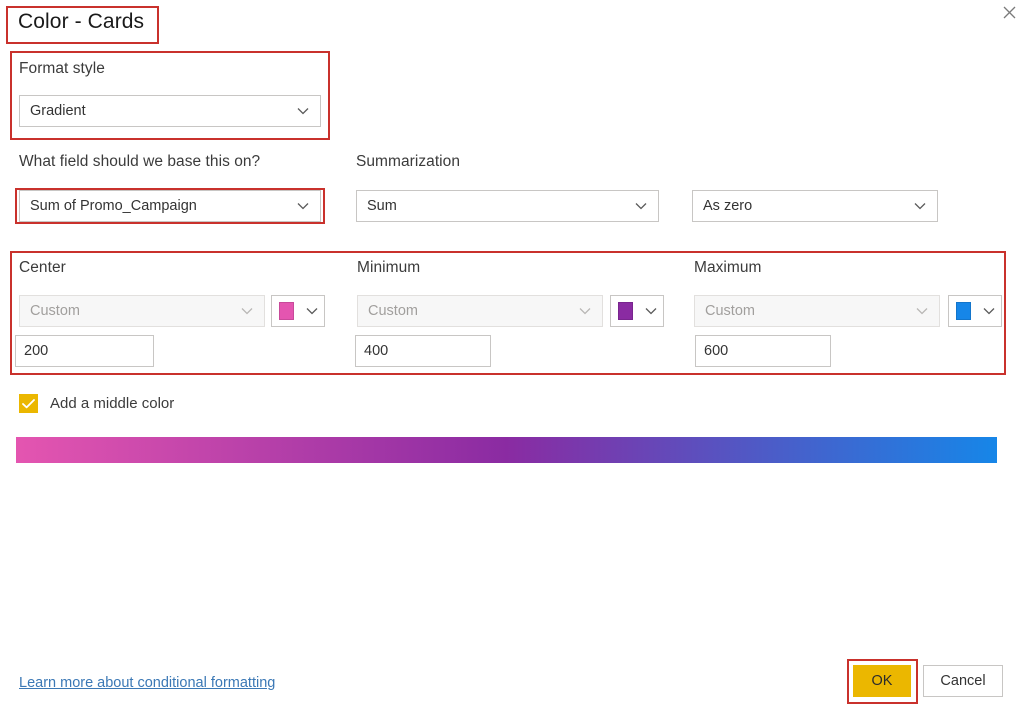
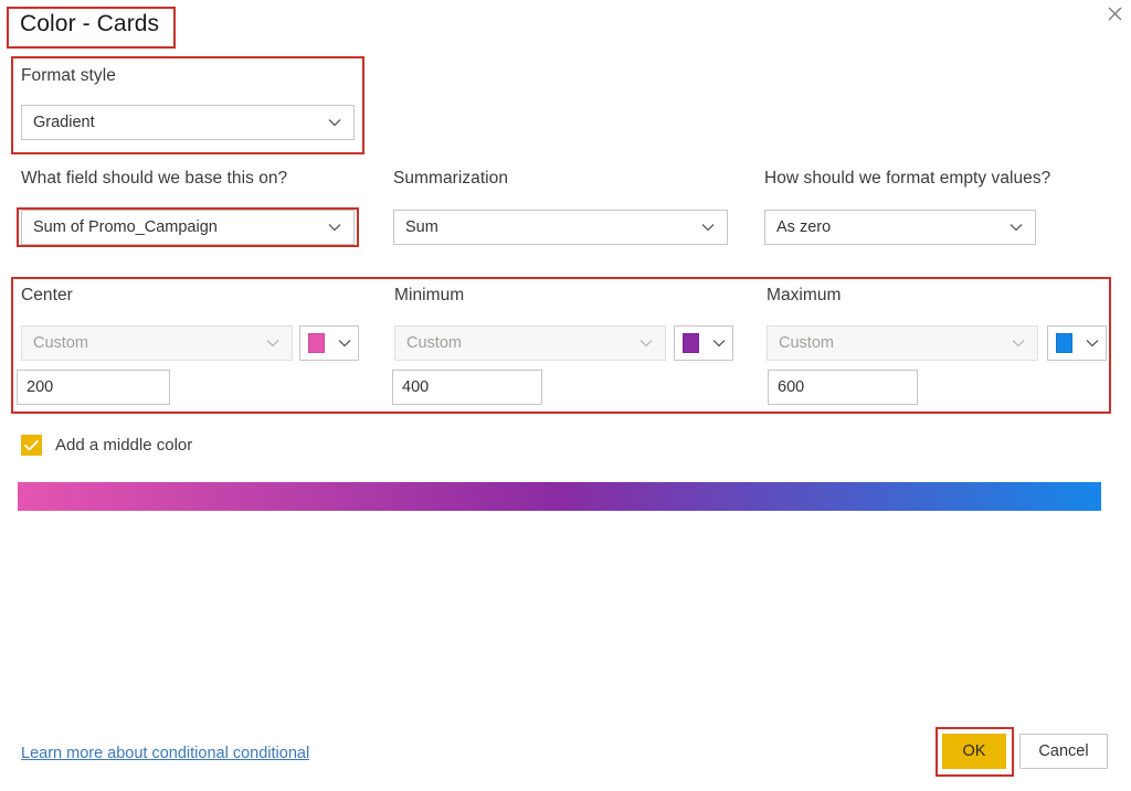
  Color - Cards
  Format style
  Gradient
  What field should we base this on?
  Sum of Promo_Campaign
  Summarization
  Sum
+ How should we format empty values?
  As zero
  Center
  Custom
  200
  Minimum
  Custom
  400
  Maximum
  Custom
  600
  Add a middle color
- Learn more about conditional formatting
+ Learn more about conditional conditional
  OK
  Cancel
